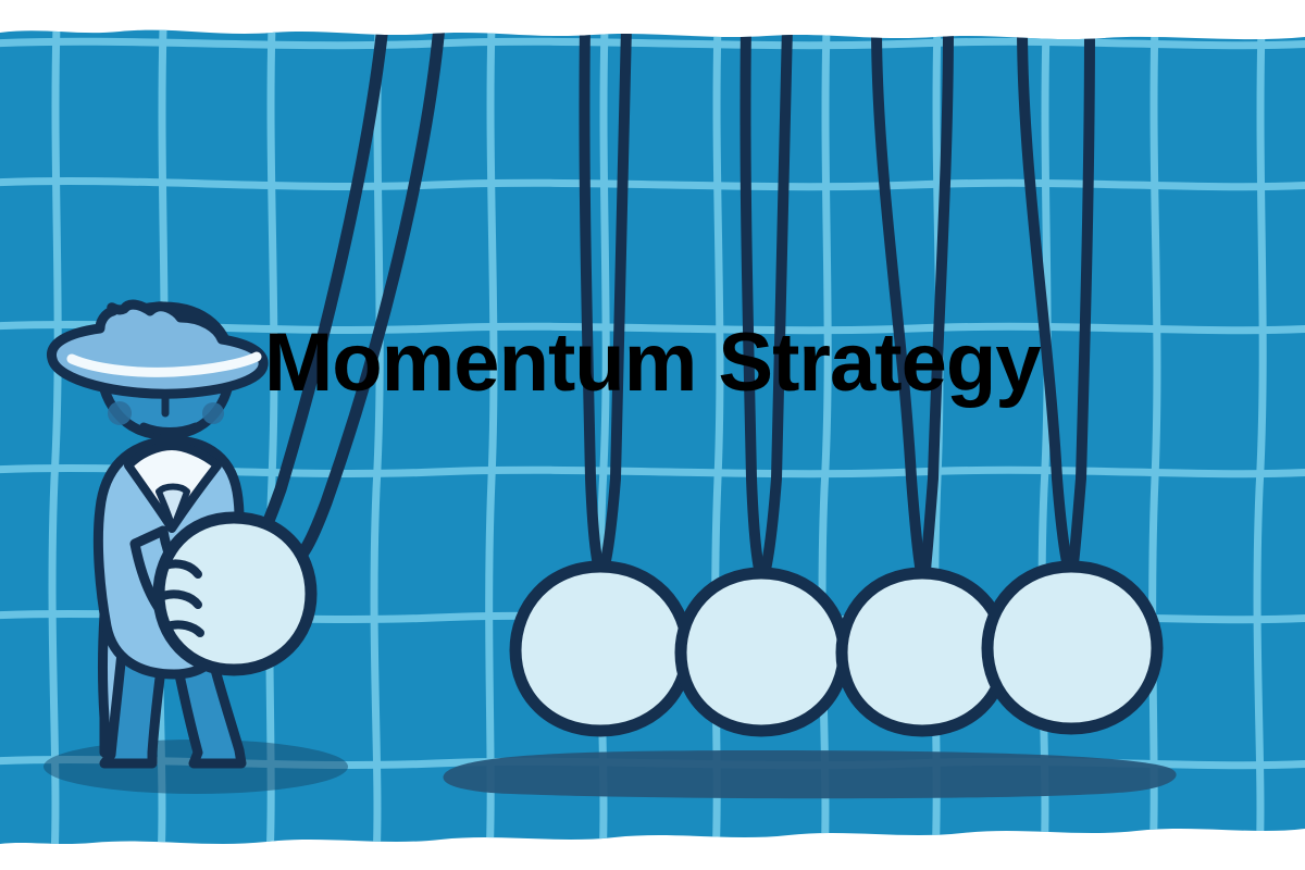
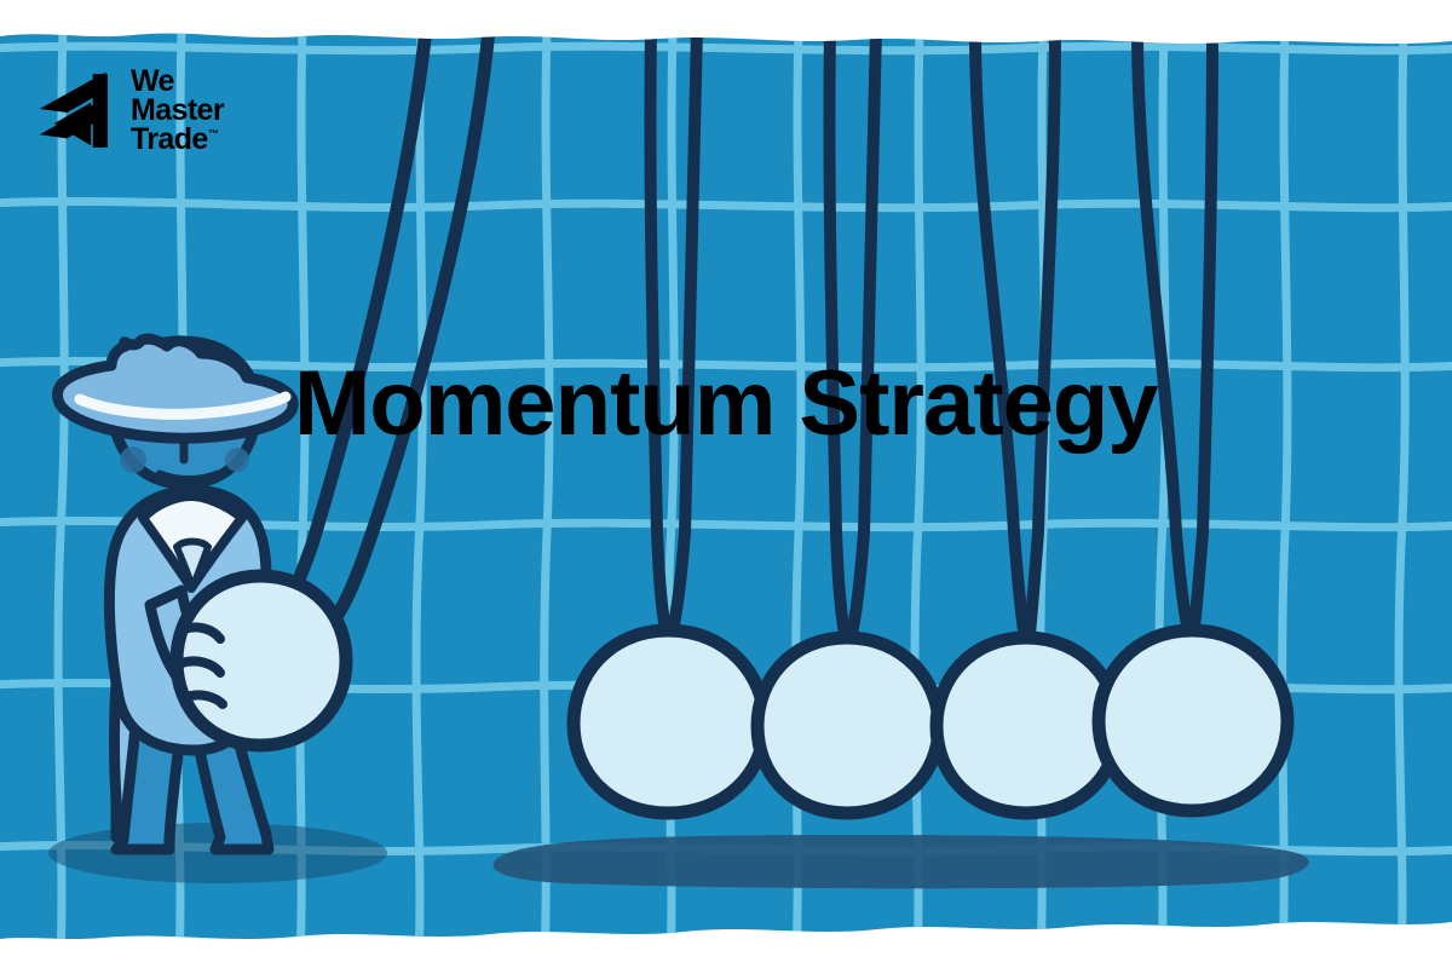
+ We
+ Master
+ Trade™
  Momentum Strategy
